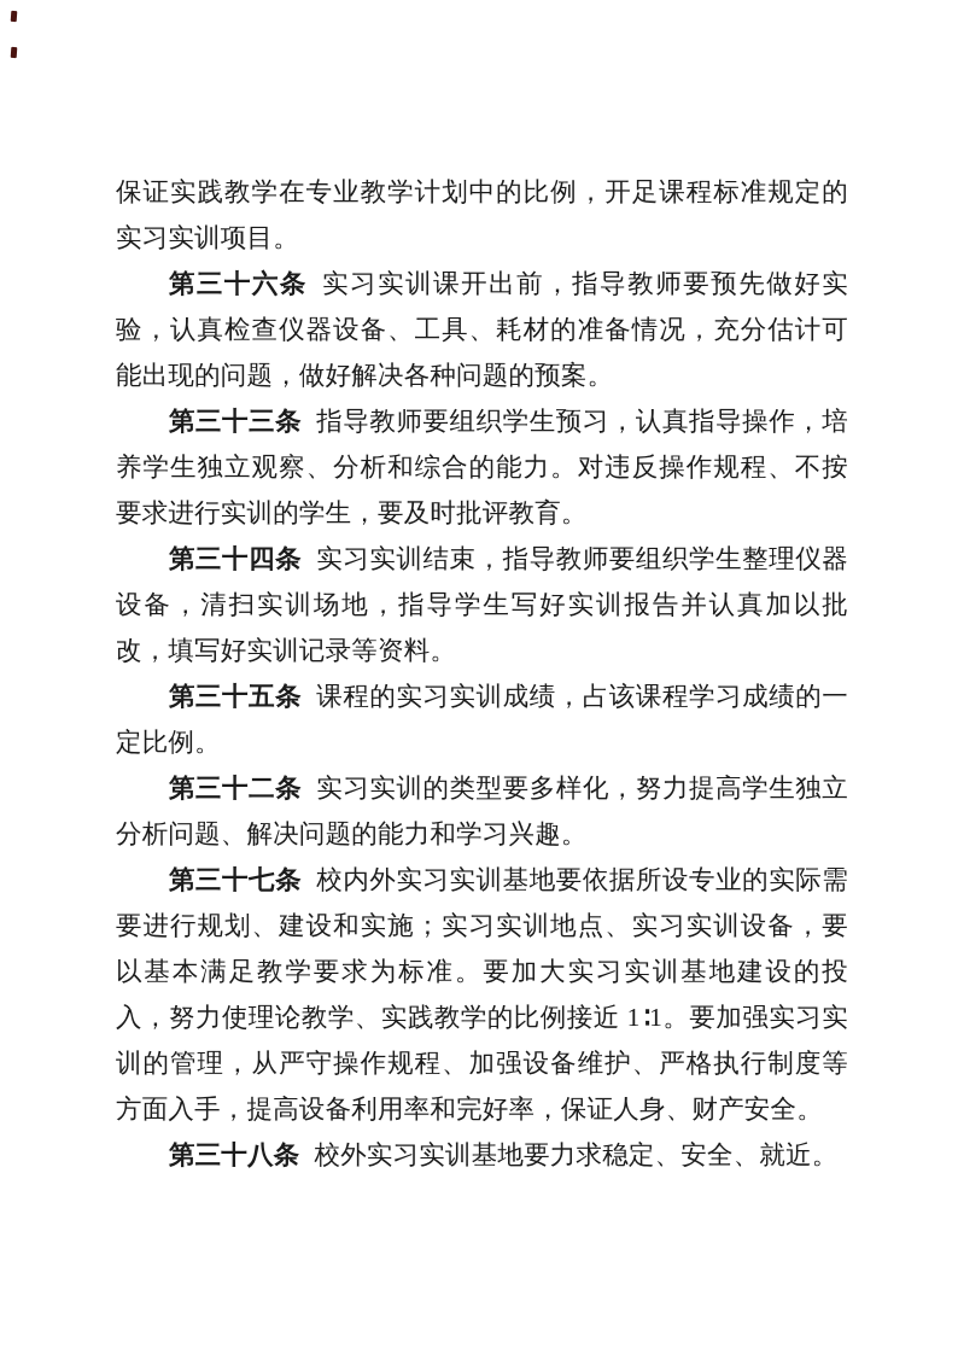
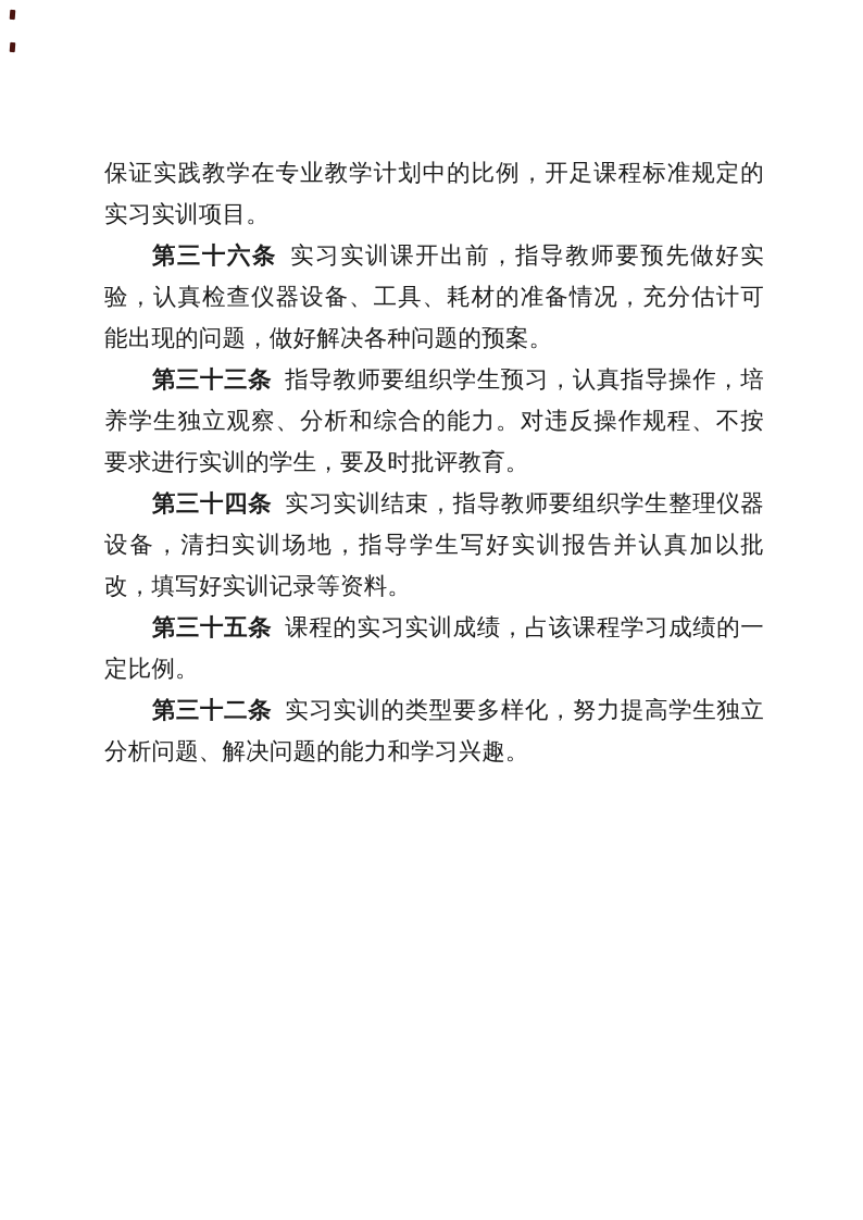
  保证实践教学在专业教学计划中的比例，开足课程标准规定的实习实训项目。
  第三十六条 实习实训课开出前，指导教师要预先做好实验，认真检查仪器设备、工具、耗材的准备情况，充分估计可能出现的问题，做好解决各种问题的预案。
  第三十三条 指导教师要组织学生预习，认真指导操作，培养学生独立观察、分析和综合的能力。对违反操作规程、不按要求进行实训的学生，要及时批评教育。
  第三十四条 实习实训结束，指导教师要组织学生整理仪器设备，清扫实训场地，指导学生写好实训报告并认真加以批改，填写好实训记录等资料。
  第三十五条 课程的实习实训成绩，占该课程学习成绩的一定比例。
  第三十二条 实习实训的类型要多样化，努力提高学生独立分析问题、解决问题的能力和学习兴趣。
- 第三十七条 校内外实习实训基地要依据所设专业的实际需要进行规划、建设和实施；实习实训地点、实习实训设备，要以基本满足教学要求为标准。要加大实习实训基地建设的投入，努力使理论教学、实践教学的比例接近 1∶1。要加强实习实训的管理，从严守操作规程、加强设备维护、严格执行制度等方面入手，提高设备利用率和完好率，保证人身、财产安全。
- 第三十八条 校外实习实训基地要力求稳定、安全、就近。
